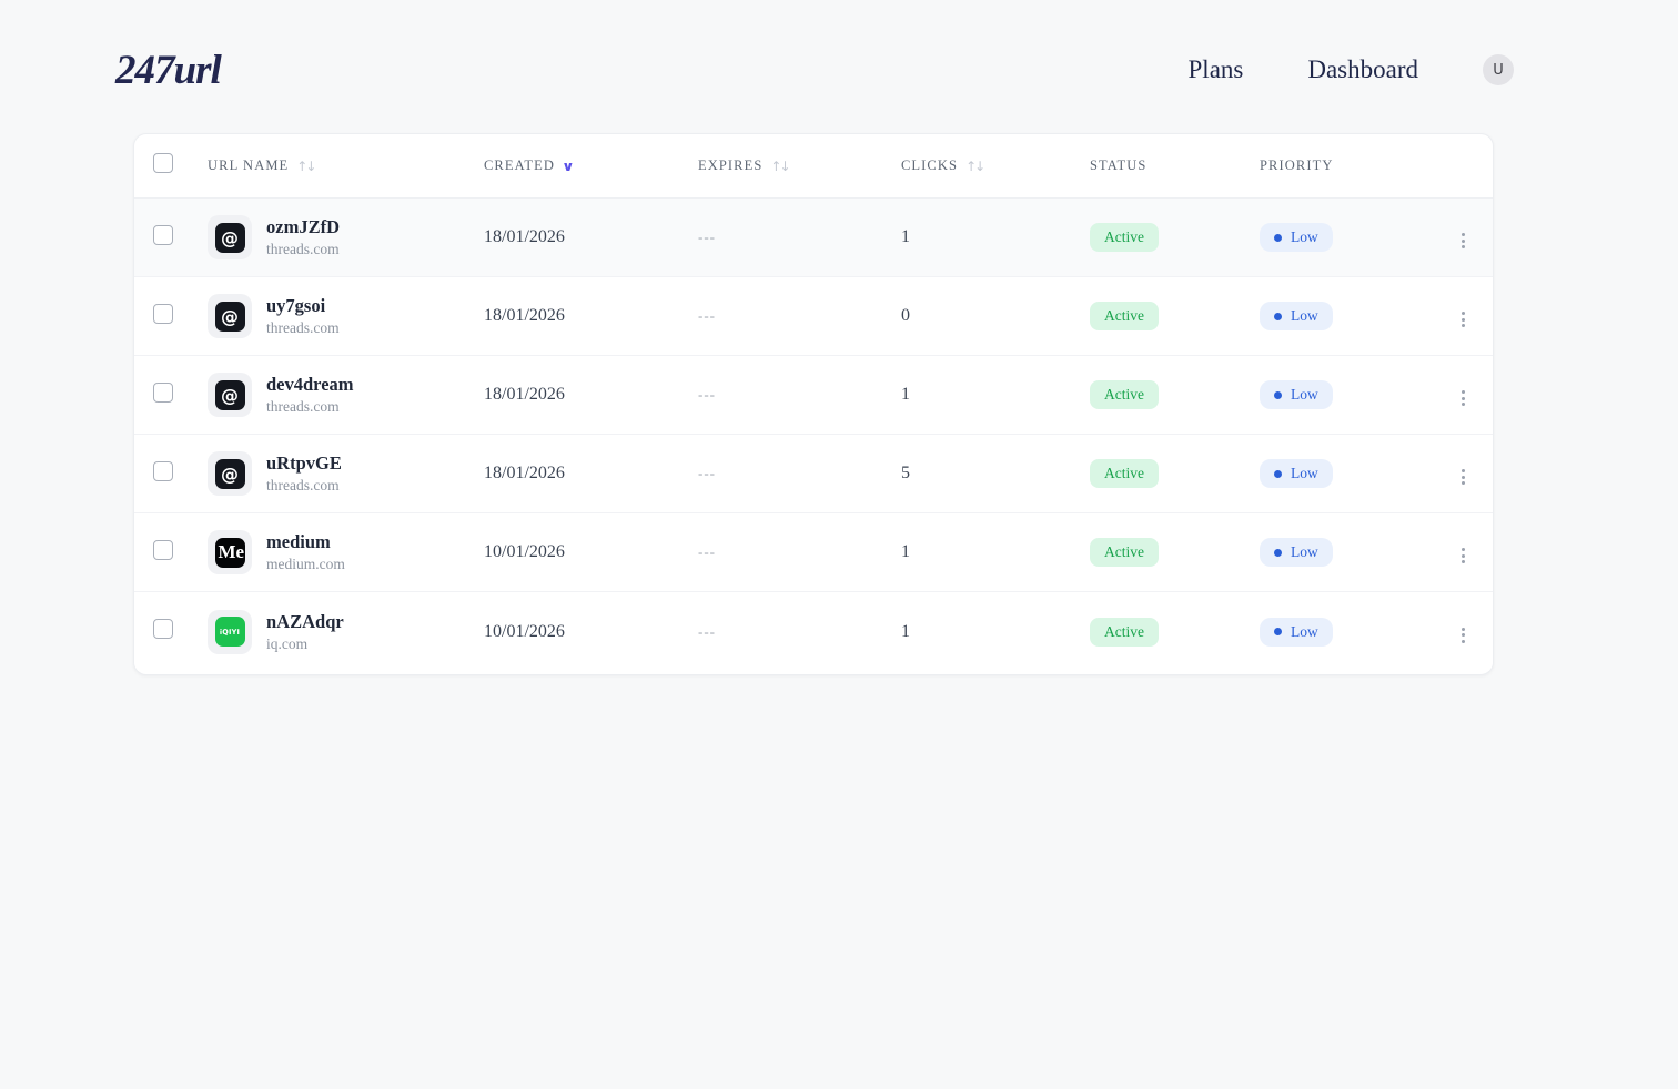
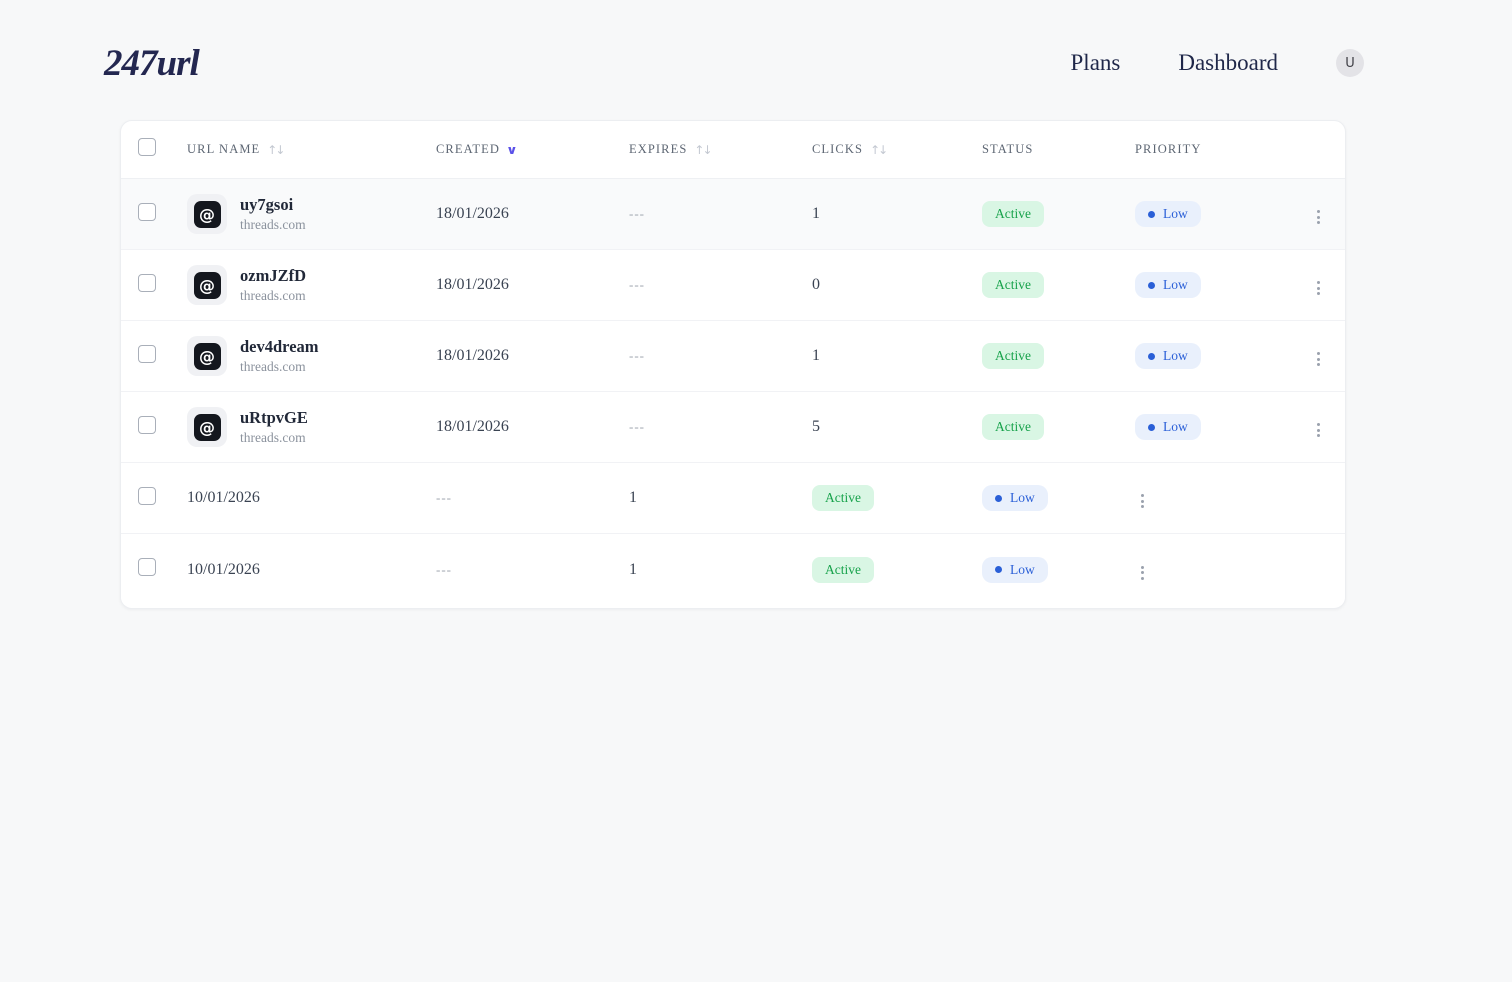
  247url
  Plans
  Dashboard
  U
  URL NAME
  ↑↓
  CREATED
  ∨
  EXPIRES
  ↑↓
  CLICKS
  ↑↓
  STATUS
  PRIORITY
  @
- ozmJZfD
+ uy7gsoi
  threads.com
  18/01/2026
  ---
  1
  Active
  Low
  @
- uy7gsoi
+ ozmJZfD
  threads.com
  18/01/2026
  ---
  0
  Active
  Low
  @
  dev4dream
  threads.com
  18/01/2026
  ---
  1
  Active
  Low
  @
  uRtpvGE
  threads.com
  18/01/2026
  ---
  5
  Active
  Low
- Me
- medium
- medium.com
  10/01/2026
  ---
  1
  Active
  Low
- iQIYI
- nAZAdqr
- iq.com
  10/01/2026
  ---
  1
  Active
  Low
